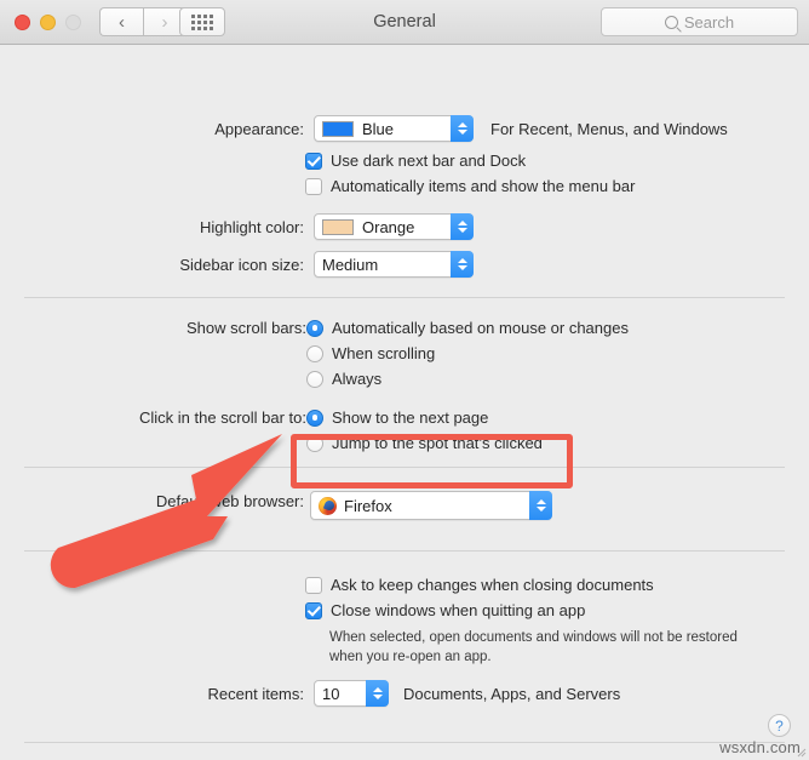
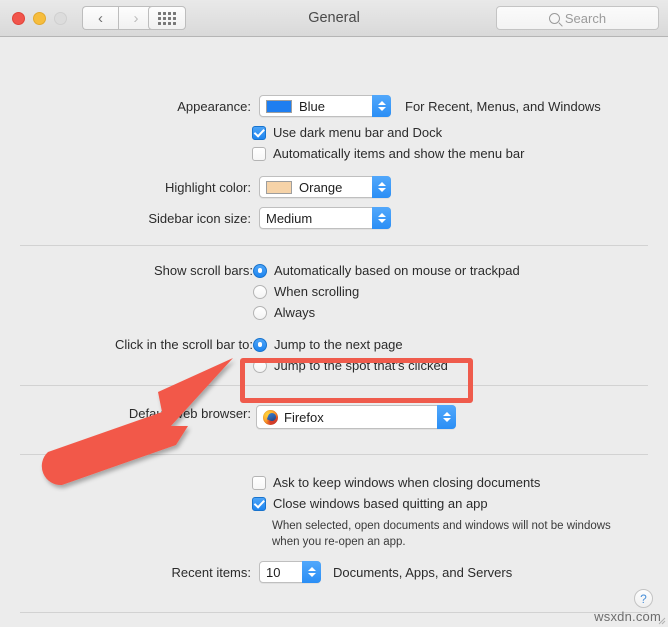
  ‹
  ›
  General
  Search
  Appearance:
  Blue
  For Recent, Menus, and Windows
- Use dark next bar and Dock
+ Use dark menu bar and Dock
  Automatically items and show the menu bar
  Highlight color:
  Orange
  Sidebar icon size:
  Medium
  Show scroll bars:
- Automatically based on mouse or changes
+ Automatically based on mouse or trackpad
  When scrolling
  Always
  Click in the scroll bar to:
- Show to the next page
+ Jump to the next page
  Jump to the spot that’s clicked
  Defaeb browser:
  Firefox
- Ask to keep changes when closing documents
+ Ask to keep windows when closing documents
- Close windows when quitting an app
+ Close windows based quitting an app
- When selected, open documents and windows will not be restored
+ When selected, open documents and windows will not be windows
  when you re-open an app.
  Recent items:
  10
  Documents, Apps, and Servers
  ?
  wsxdn.com
